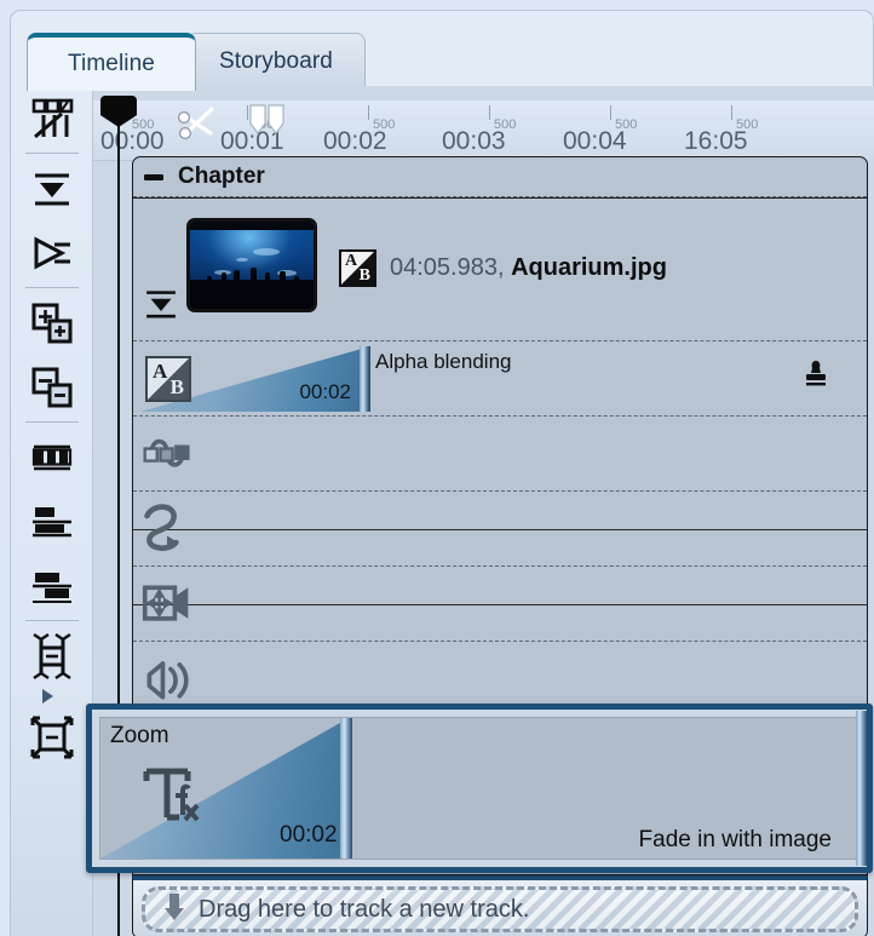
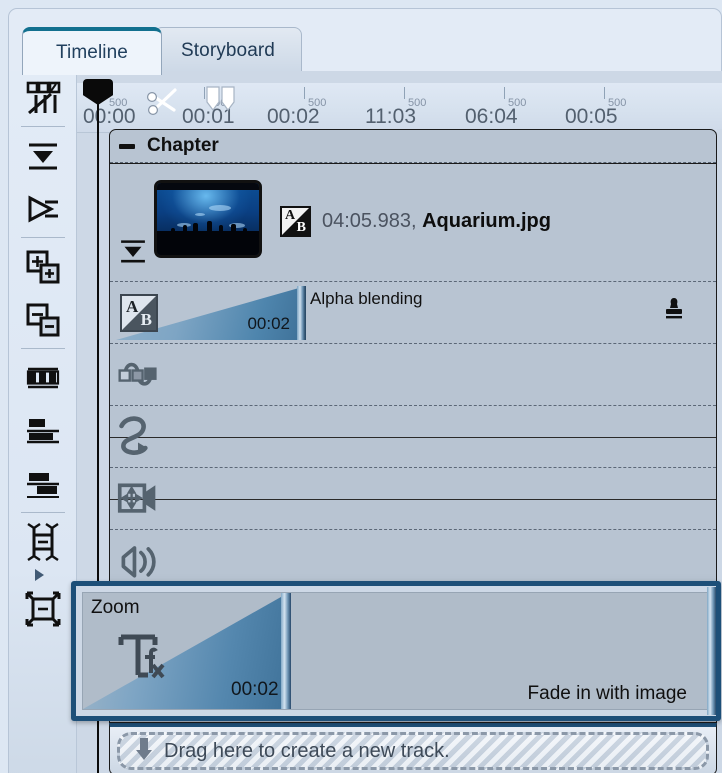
  Storyboard
  Timeline
  500
  500
  500
  500
  500
  00:00
  00:01
  00:02
- 00:03
+ 11:03
- 00:04
+ 06:04
- 16:05
+ 00:05
  Chapter
  A
  B
  04:05.983, Aquarium.jpg
  A
  B
  00:02
  Alpha blending
- Drag here to track a new track.
+ Drag here to create a new track.
  Zoom
  00:02
  Fade in with image
